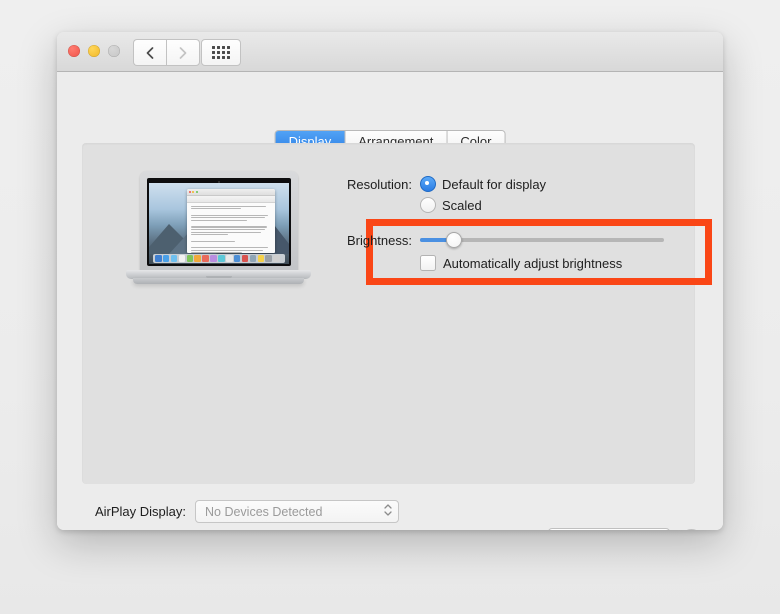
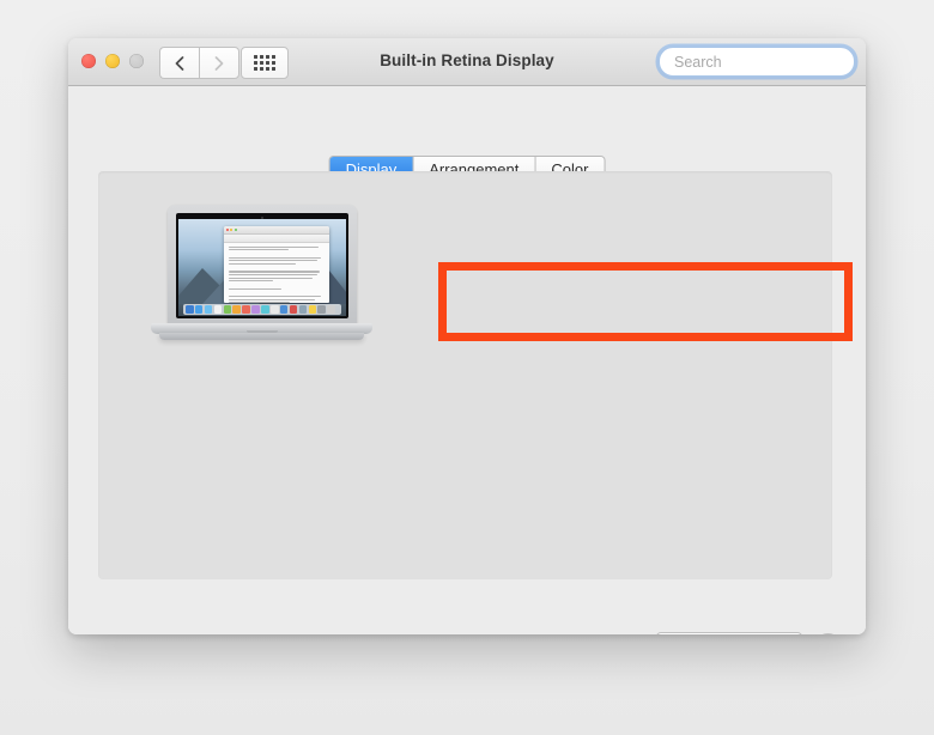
+ Built-in Retina Display
+ Search
  Display
  Arrangement
  Color
- Resolution:
- Default for display
- Scaled
- Brightness:
- Automatically adjust brightness
- AirPlay Display:
- No Devices Detected
